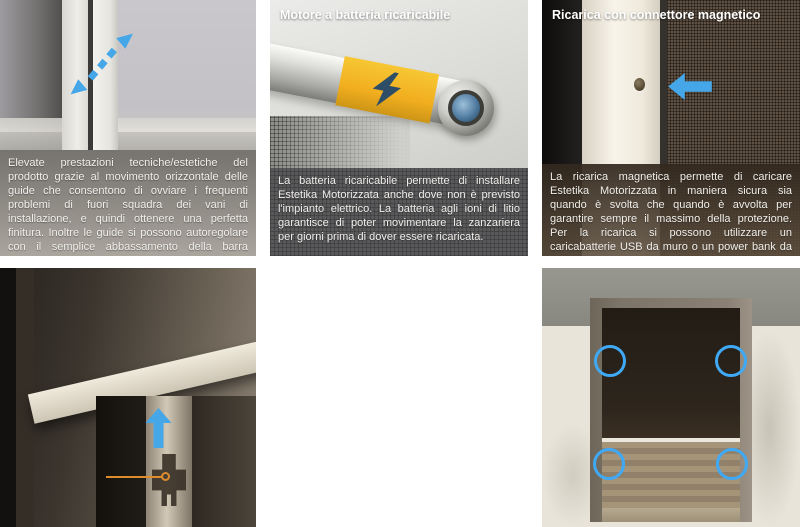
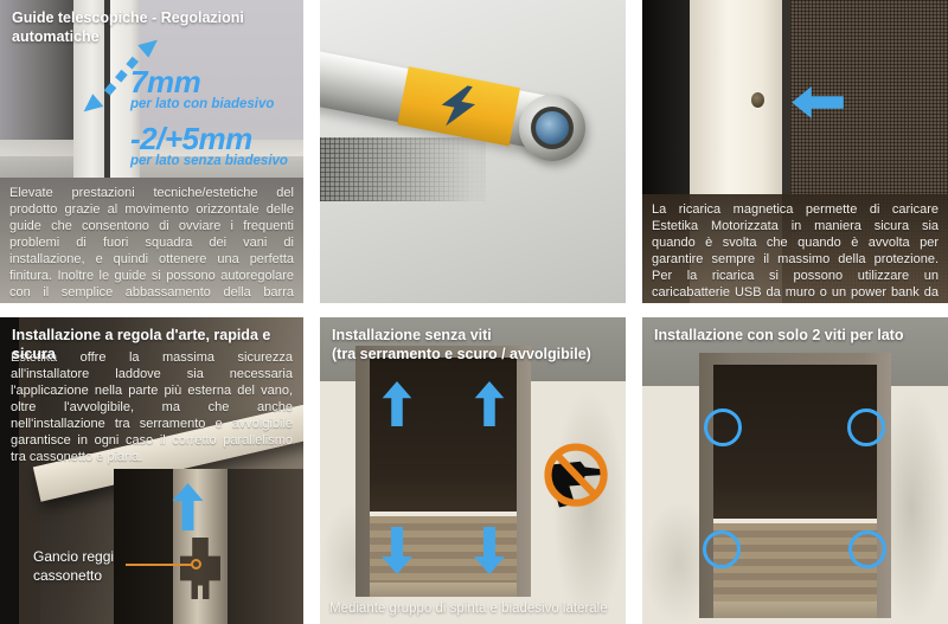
+ Guide telescopiche - Regolazioni automatiche
+ 7mm
+ per lato con biadesivo
+ -2/+5mm
+ per lato senza biadesivo
  Elevate prestazioni tecniche/estetiche del prodotto grazie al movimento orizzontale delle guide che consentono di ovviare i frequenti problemi di fuori squadra dei vani di installazione, e quindi ottenere una perfetta finitura. Inoltre le guide si possono autoregolare con il semplice abbassamento della barra
- Motore a batteria ricaricabile
- La batteria ricaricabile permette di installare Estetika Motorizzata anche dove non è previsto l'impianto elettrico. La batteria agli ioni di litio garantisce di poter movimentare la zanzariera per giorni prima di dover essere ricaricata.
- Ricarica con connettore magnetico
  La ricarica magnetica permette di caricare Estetika Motorizzata in maniera sicura sia quando è svolta che quando è avvolta per garantire sempre il massimo della protezione. Per la ricarica si possono utilizzare un caricabatterie USB da muro o un power bank da
+ Installazione a regola d'arte, rapida e sicura
+ Estetika offre la massima sicurezza all'installatore laddove sia necessaria l'applicazione nella parte più esterna del vano, oltre l'avvolgibile, ma che anche nell'installazione tra serramento e avvolgibile garantisce in ogni caso il corretto parallelismo tra cassonetto e piana.
+ Gancio reggi cassonetto
+ Installazione senza viti
+ (tra serramento e scuro / avvolgibile)
+ Mediante gruppo di spinta e biadesivo laterale
+ Installazione con solo 2 viti per lato
